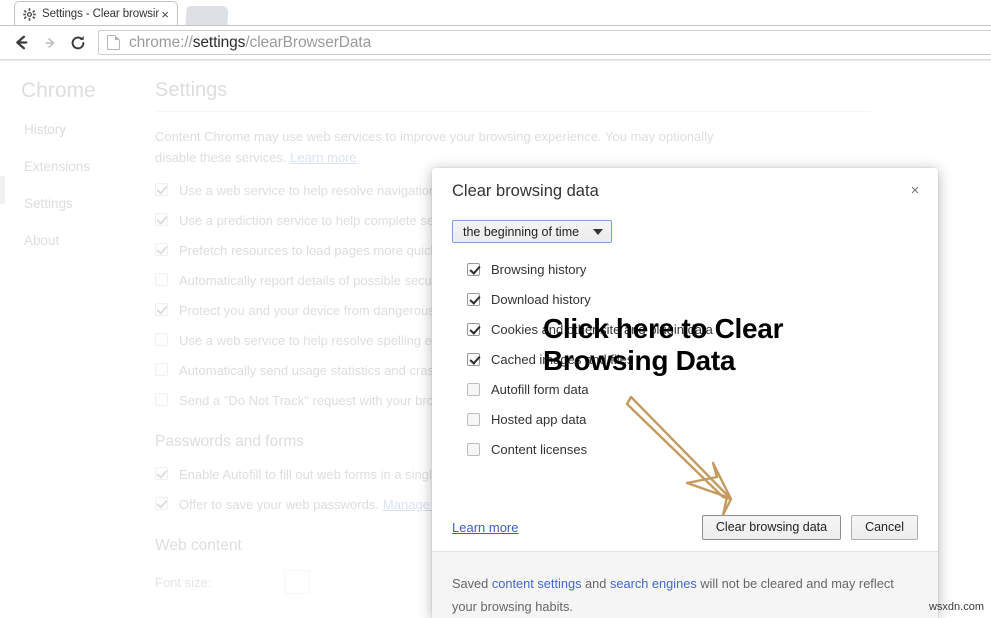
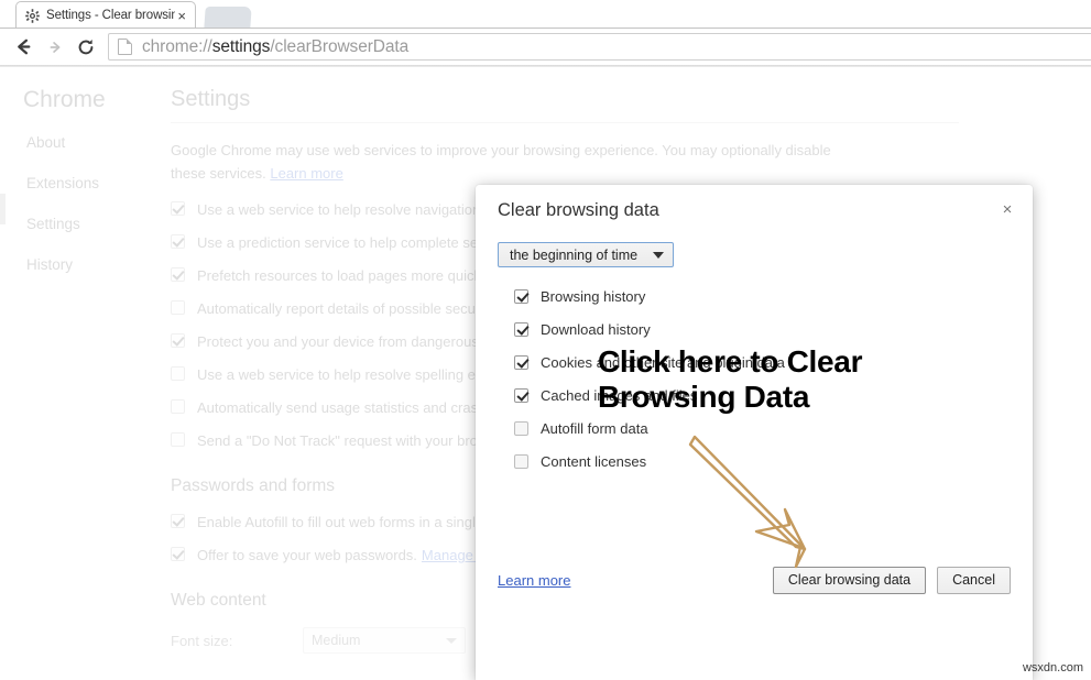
  Settings - Clear browsin
  ×
  chrome://settings/clearBrowserData
  Chrome
- History
+ About
  Extensions
  Settings
- About
+ History
  Settings
- Content Chrome may use web services to improve your browsing experience. You may optionally disable these services. Learn more
+ Google Chrome may use web services to improve your browsing experience. You may optionally disable these services. Learn more
  Use a web service to help resolve navigatio
  Prefetch resources to load pages more quic
  Protect you and your device from dangerou
  Use a web service to help resolve spelling e
  Automatically send usage statistics and cras
  Send a "Do Not Track" request with your bro
  Passwords and forms
  Enable Autofill to fill out web forms in a singl
  Offer to save your web passwords.
  Web content
  Font size:
+ Medium
  ×
  Clear browsing data
  the beginning of time
  Browsing history
  Download history
  Cookies and other site and plugin data
  Cached images and files
  Autofill form data
- Hosted app data
  Content licenses
  Learn more
  Clear browsing data
  Cancel
- Saved content settings and search engines will not be cleared and may reflect your browsing habits.
  Click here to Clear
  Browsing Data
  wsxdn.com
